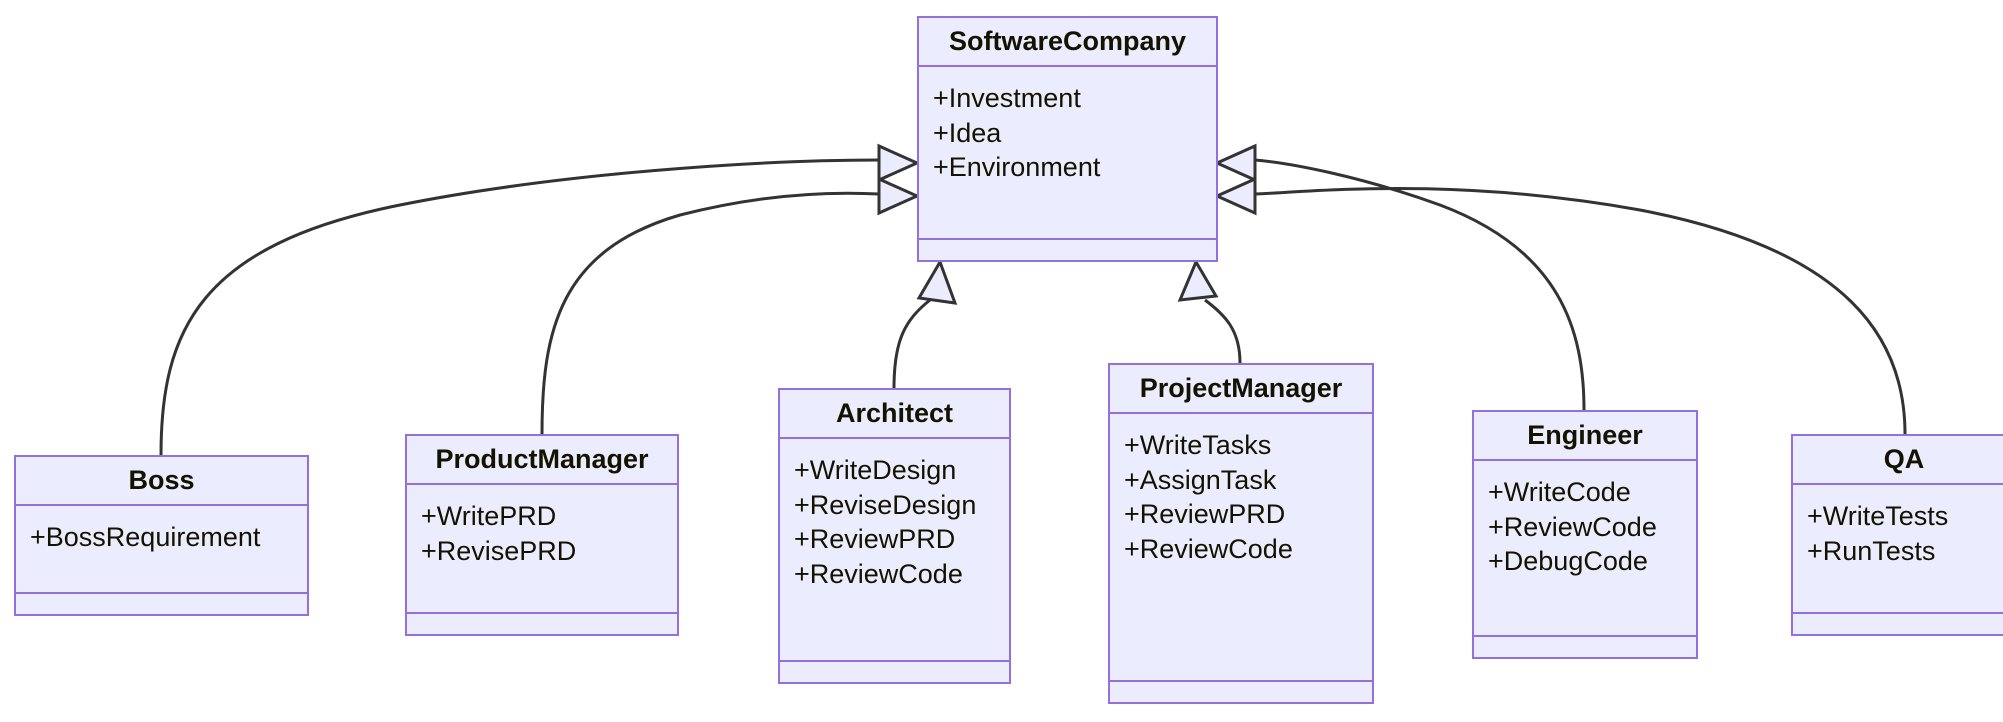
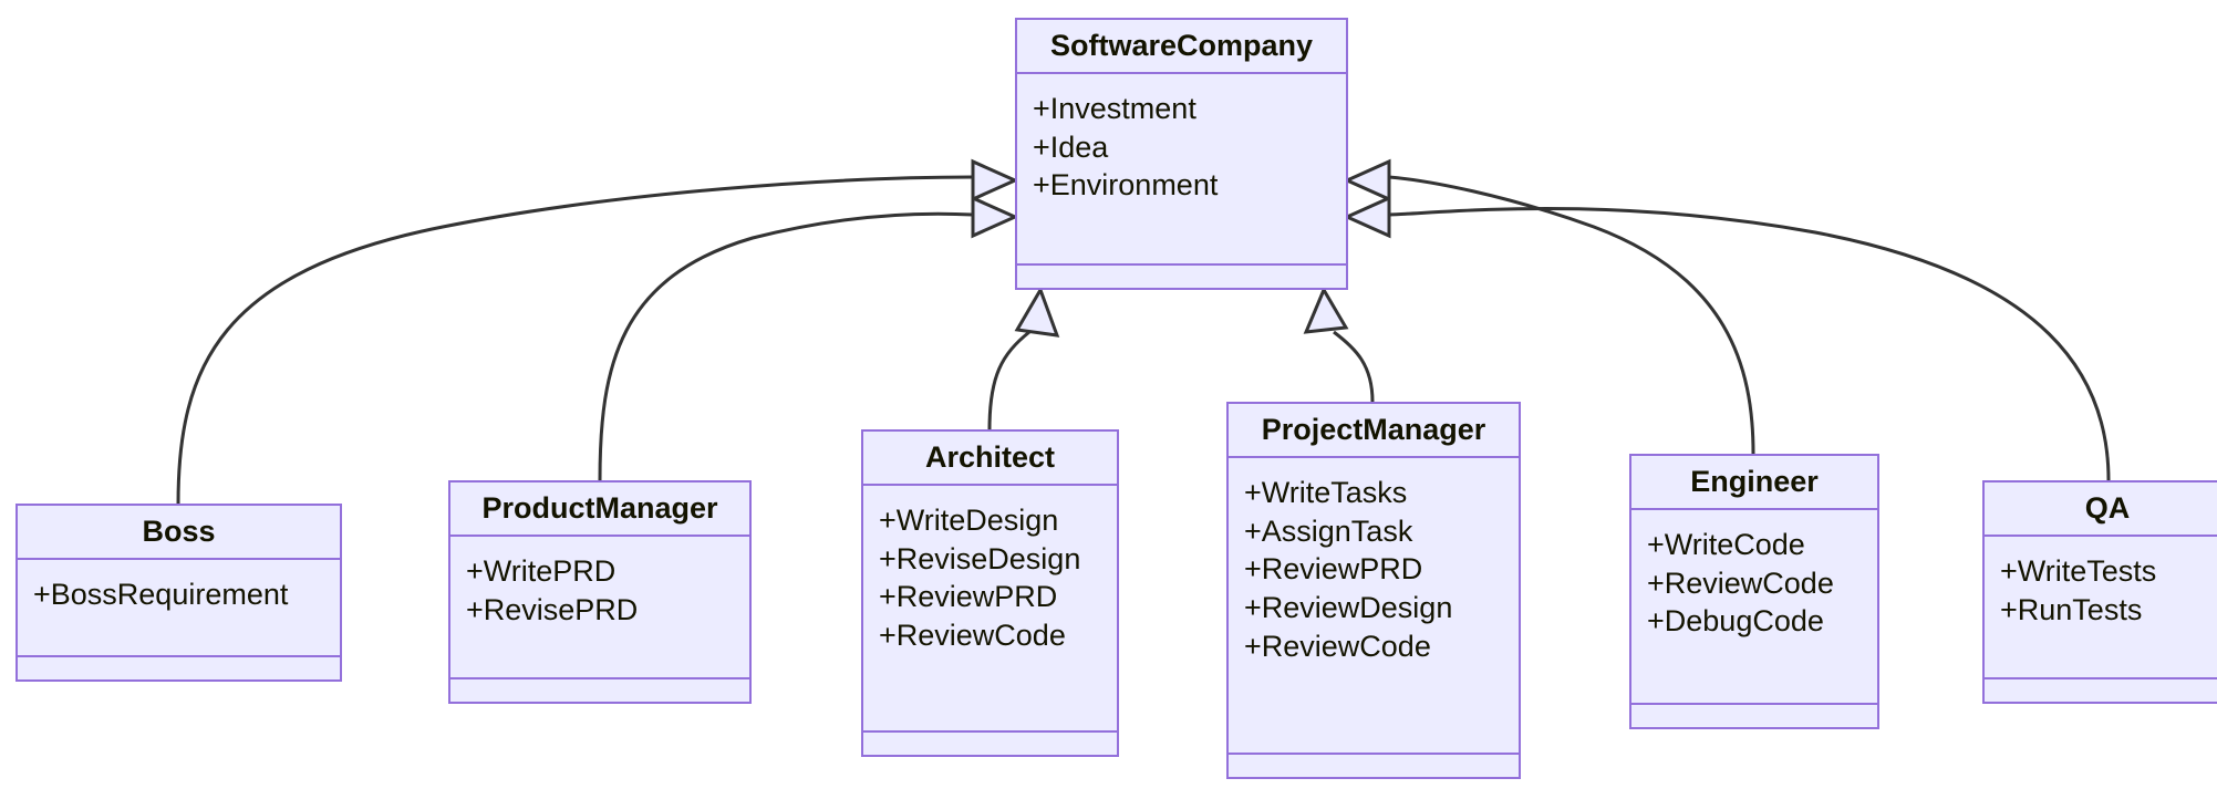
  SoftwareCompany
  +Investment
  +Idea
  +Environment
  Boss
  +BossRequirement
  ProductManager
  +WritePRD
  +RevisePRD
  Architect
  +WriteDesign
  +ReviseDesign
  +ReviewPRD
  +ReviewCode
  ProjectManager
  +WriteTasks
  +AssignTask
  +ReviewPRD
+ +ReviewDesign
  +ReviewCode
  Engineer
  +WriteCode
  +ReviewCode
  +DebugCode
  QA
  +WriteTests
  +RunTests
